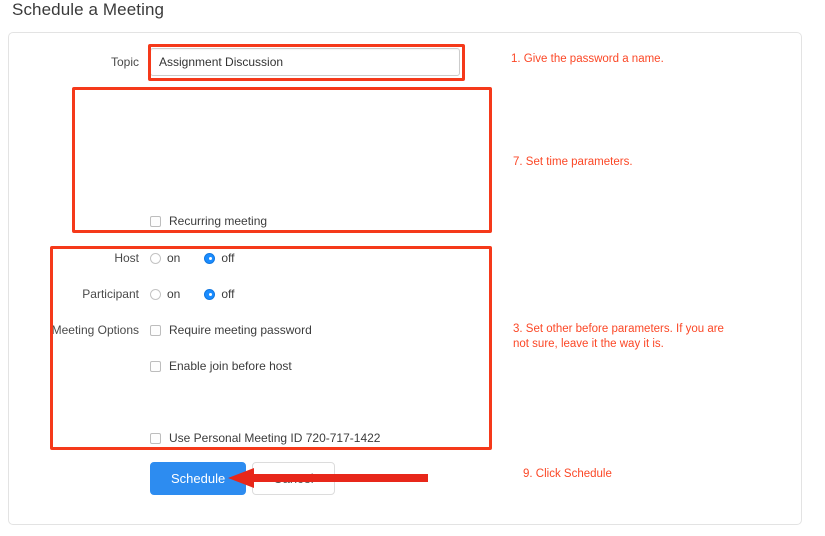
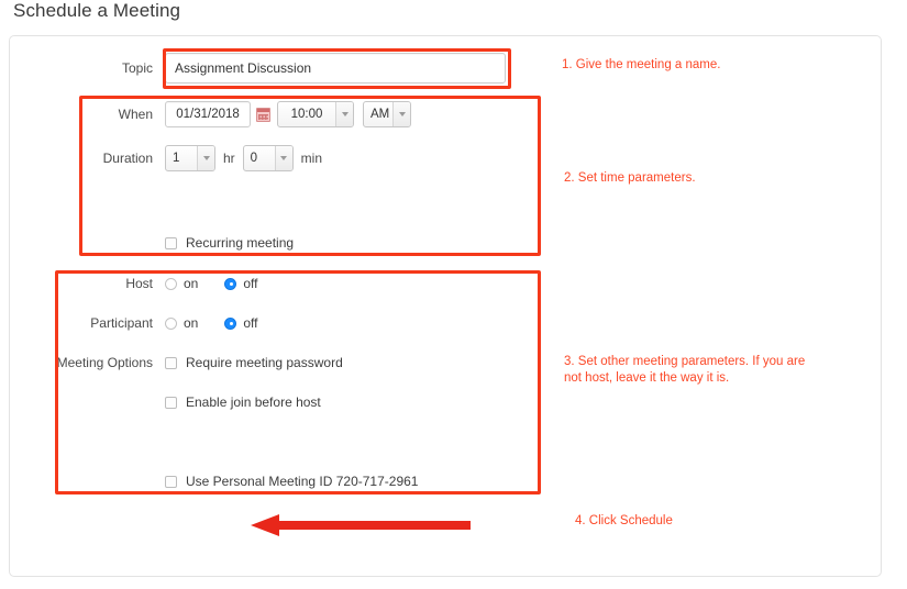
  Schedule a Meeting
  Topic
  Assignment Discussion
+ When
+ 01/31/2018
+ 10:00
+ AM
+ Duration
+ 1
+ hr
+ 0
+ min
  Recurring meeting
  Host
  on
  off
  Participant
  on
  off
  Meeting Options
  Require meeting password
  Enable join before host
- Use Personal Meeting ID 720-717-1422
+ Use Personal Meeting ID 720-717-2961
- Schedule
- 1. Give the password a name.
+ 1. Give the meeting a name.
- 7. Set time parameters.
+ 2. Set time parameters.
- 3. Set other before parameters. If you are
+ 3. Set other meeting parameters. If you are
- not sure, leave it the way it is.
+ not host, leave it the way it is.
- 9. Click Schedule
+ 4. Click Schedule
